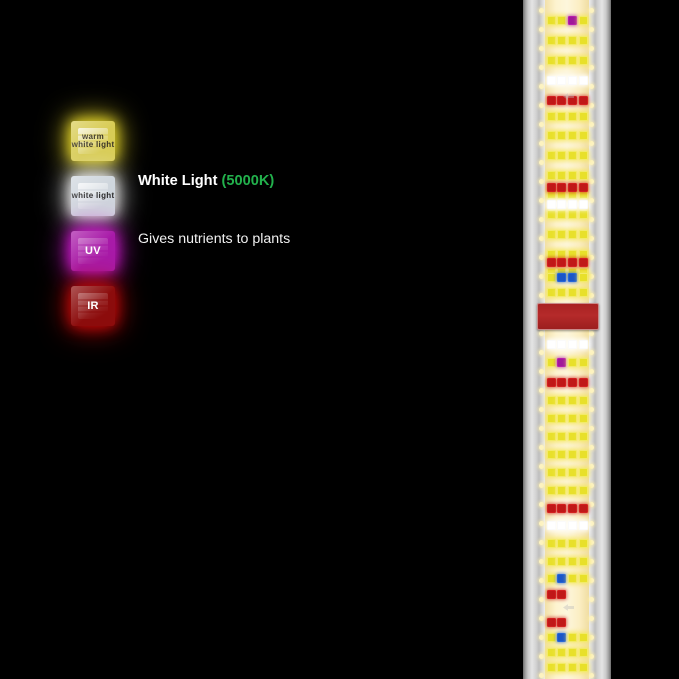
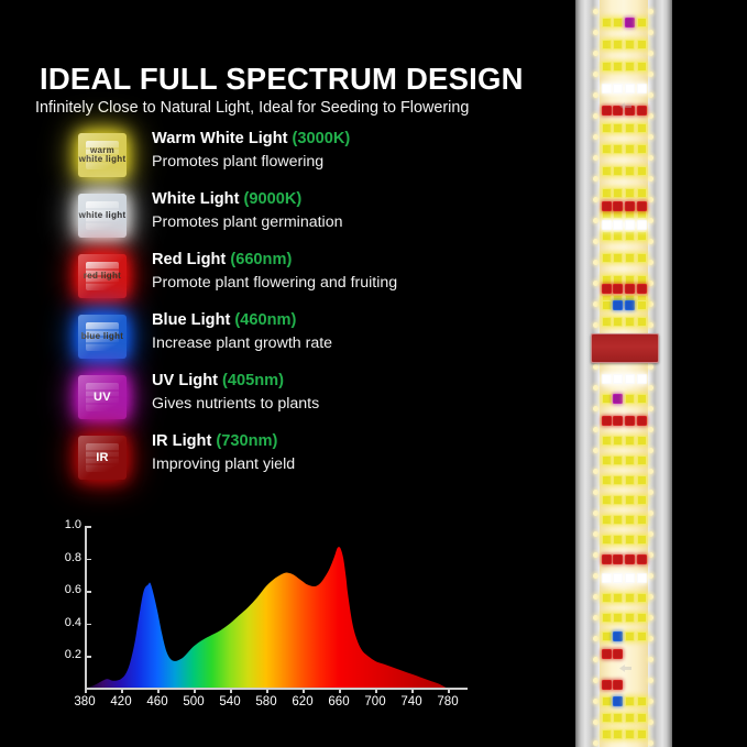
+ IDEAL FULL SPECTRUM DESIGN
+ Infinitely Close to Natural Light, Ideal for Seeding to Flowering
+ Warm White Light (3000K)
+ Promotes plant flowering
- White Light (5000K)
+ White Light (9000K)
+ Promotes plant germination
+ Red Light (660nm)
+ Promote plant flowering and fruiting
+ Blue Light (460nm)
+ Increase plant growth rate
+ UV Light (405nm)
  Gives nutrients to plants
+ IR Light (730nm)
+ Improving plant yield
+ 0.2
+ 0.4
+ 0.6
+ 0.8
+ 1.0
+ 380
+ 420
+ 460
+ 500
+ 540
+ 580
+ 620
+ 660
+ 700
+ 740
+ 780
